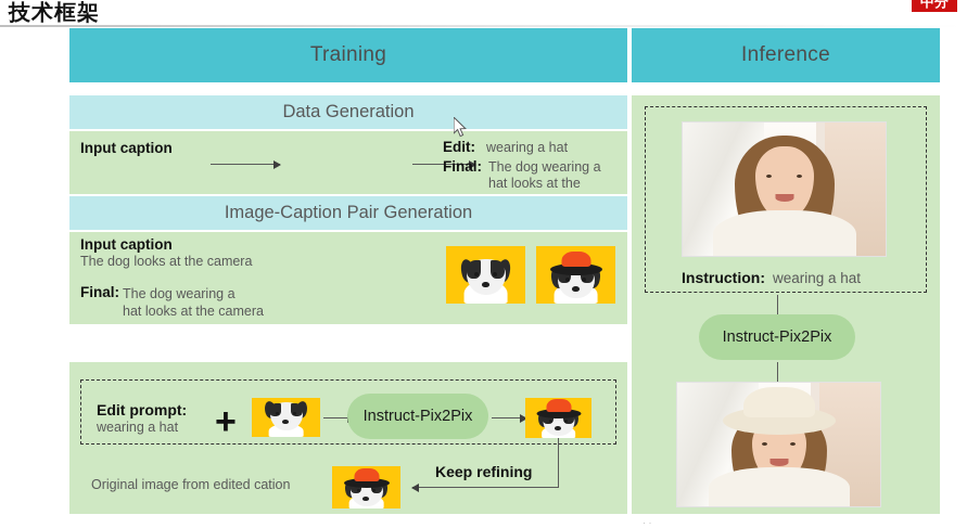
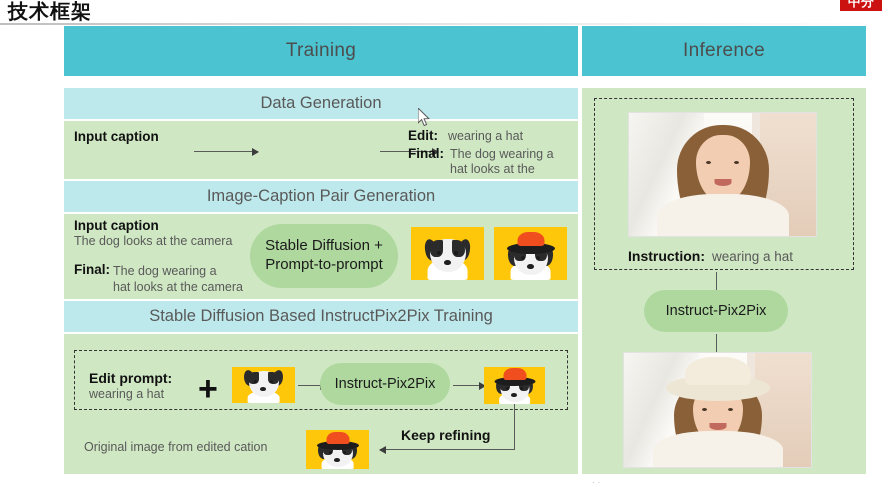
  中分
  技术框架
  Training
  Data Generation
  Input caption
  Edit:
  wearing a hat
  Final:
  The dog wearing a
  Image-Caption Pair Generation
  Input caption
  The dog looks at the camera
  Final:
  The dog wearing a
  hat looks at the camera
+ Stable Diffusion +
+ Prompt-to-prompt
+ Stable Diffusion Based InstructPix2Pix Training
  Edit prompt:
  wearing a hat
  +
  Instruct-Pix2Pix
  Keep refining
  Original image from edited cation
  Inference
  Instruction:
  wearing a hat
  Instruct-Pix2Pix
  · ·
